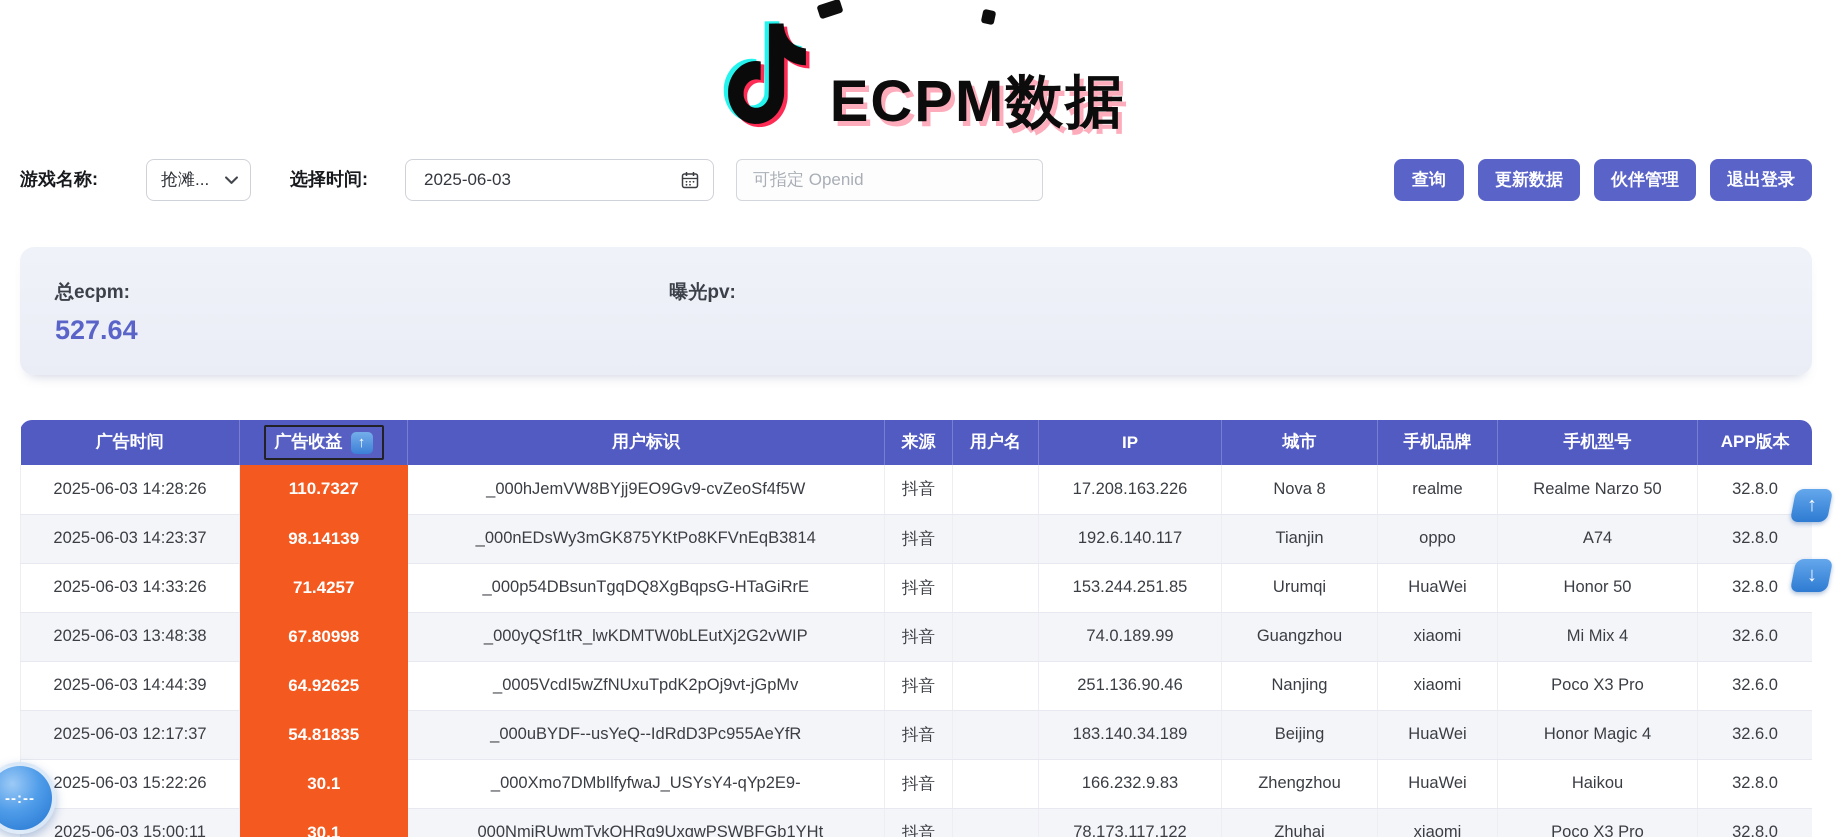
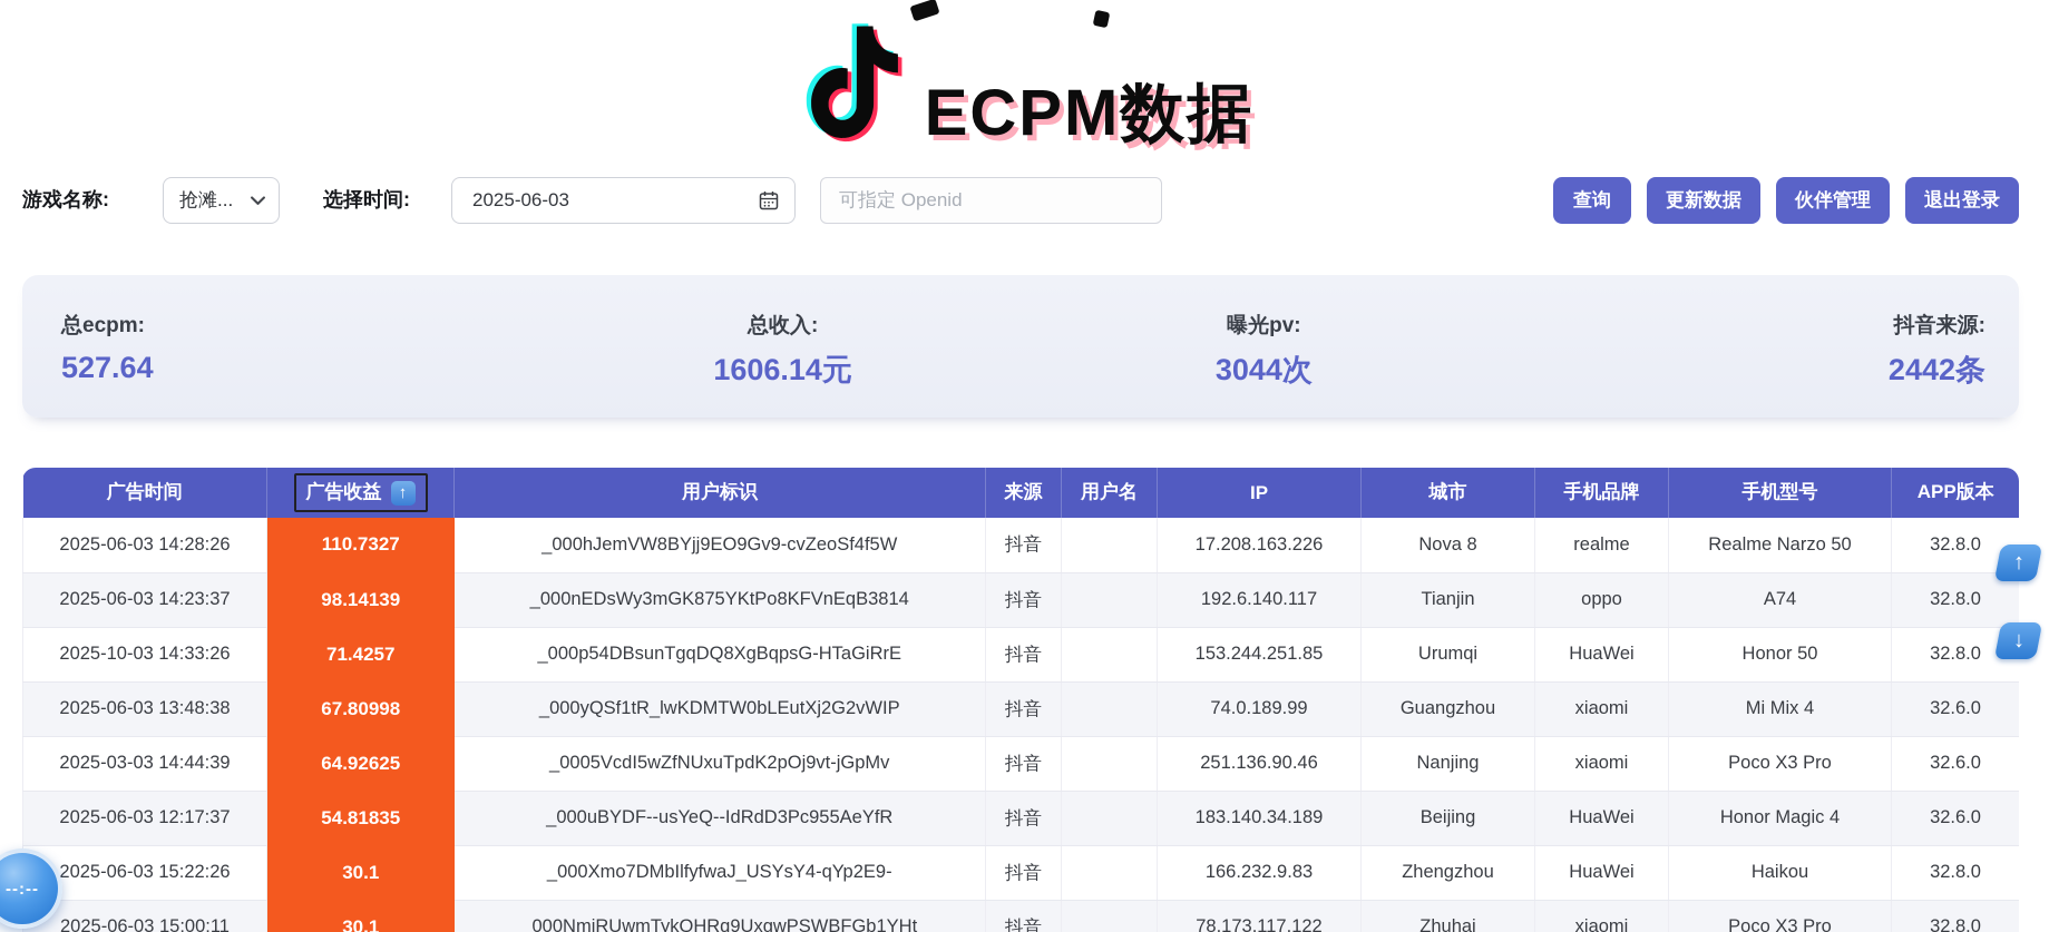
  ECPM数据
  游戏名称:
  抢滩...
  选择时间:
  2025-06-03
  可指定 Openid
  查询
  更新数据
  伙伴管理
  退出登录
  总ecpm:
  527.64
+ 总收入:
+ 1606.14元
  曝光pv:
+ 3044次
+ 抖音来源:
+ 2442条
  广告时间	广告收益 ↑	用户标识	来源	用户名	IP	城市	手机品牌	手机型号	APP版本
  2025-06-03 14:28:26	110.7327	_000hJemVW8BYjj9EO9Gv9-cvZeoSf4f5W	抖音		17.208.163.226	Nova 8	realme	Realme Narzo 50	32.8.0
  2025-06-03 14:23:37	98.14139	_000nEDsWy3mGK875YKtPo8KFVnEqB3814	抖音		192.6.140.117	Tianjin	oppo	A74	32.8.0
- 2025-06-03 14:33:26	71.4257	_000p54DBsunTgqDQ8XgBqpsG-HTaGiRrE	抖音		153.244.251.85	Urumqi	HuaWei	Honor 50	32.8.0
+ 2025-10-03 14:33:26	71.4257	_000p54DBsunTgqDQ8XgBqpsG-HTaGiRrE	抖音		153.244.251.85	Urumqi	HuaWei	Honor 50	32.8.0
  2025-06-03 13:48:38	67.80998	_000yQSf1tR_lwKDMTW0bLEutXj2G2vWIP	抖音		74.0.189.99	Guangzhou	xiaomi	Mi Mix 4	32.6.0
- 2025-06-03 14:44:39	64.92625	_0005VcdI5wZfNUxuTpdK2pOj9vt-jGpMv	抖音		251.136.90.46	Nanjing	xiaomi	Poco X3 Pro	32.6.0
+ 2025-03-03 14:44:39	64.92625	_0005VcdI5wZfNUxuTpdK2pOj9vt-jGpMv	抖音		251.136.90.46	Nanjing	xiaomi	Poco X3 Pro	32.6.0
  2025-06-03 12:17:37	54.81835	_000uBYDF--usYeQ--IdRdD3Pc955AeYfR	抖音		183.140.34.189	Beijing	HuaWei	Honor Magic 4	32.6.0
  2025-06-03 15:22:26	30.1	_000Xmo7DMbIlfyfwaJ_USYsY4-qYp2E9-	抖音		166.232.9.83	Zhengzhou	HuaWei	Haikou	32.8.0
  2025-06-03 15:00:11	30.1	_000NmjRUwmTykQHRq9UxgwPSWBFGb1YHt	抖音		78.173.117.122	Zhuhai	xiaomi	Poco X3 Pro	32.8.0
  --:--
